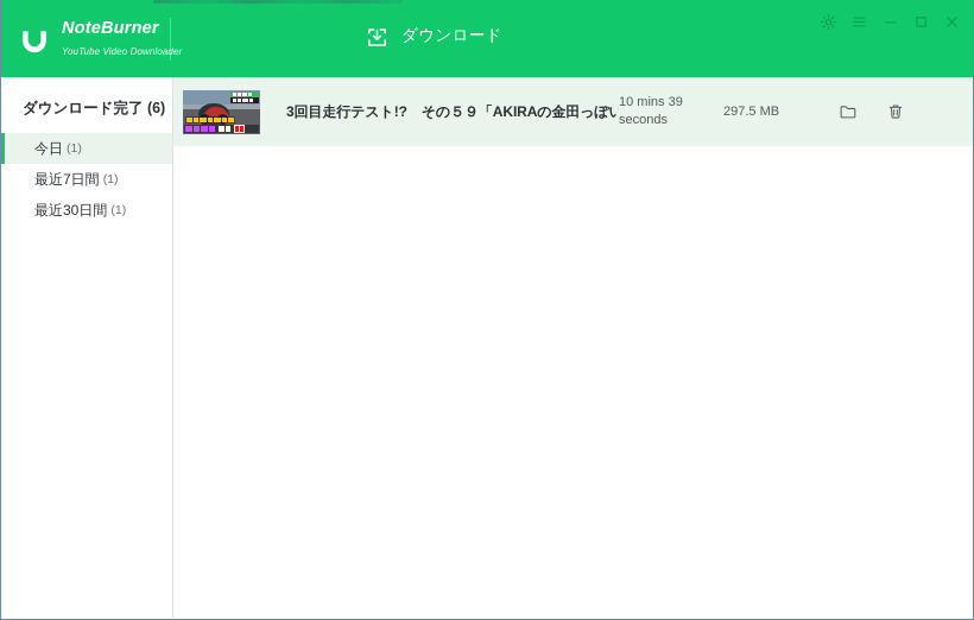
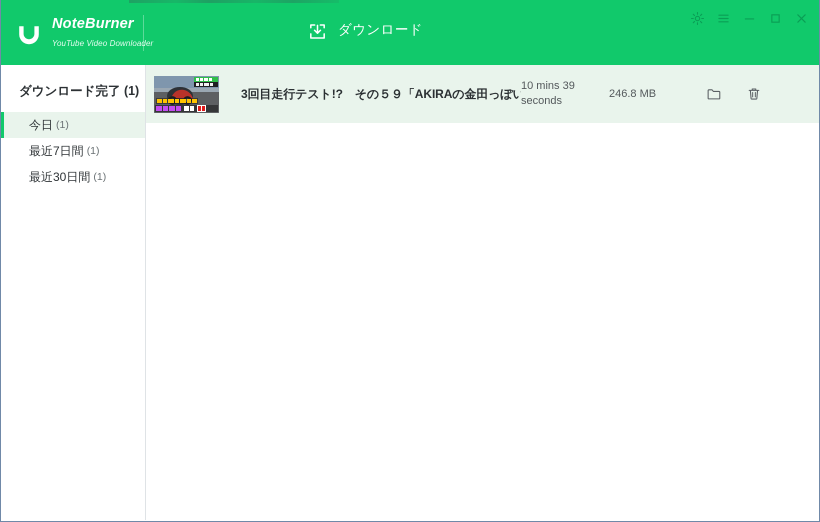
  NoteBurner YouTube Video Downloader
  ダウンロード
- ダウンロード完了 (6)
+ ダウンロード完了 (1)
  今日
  (1)
  最近7日間
  (1)
  最近30日間
  (1)
  10 mins 39 seconds
- 297.5 MB
+ 246.8 MB
